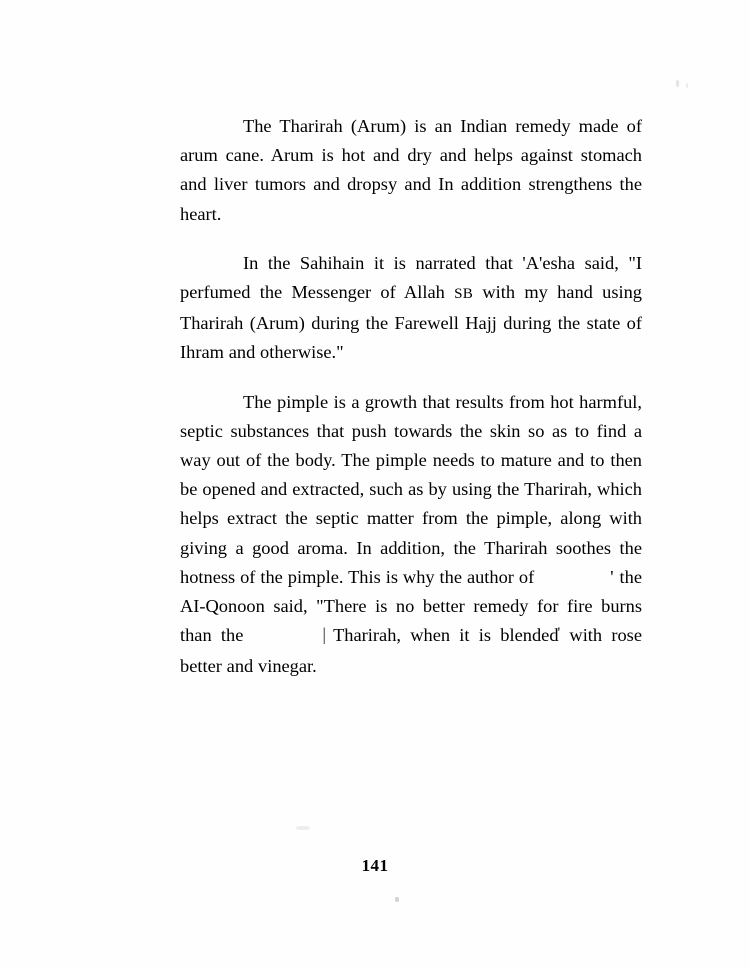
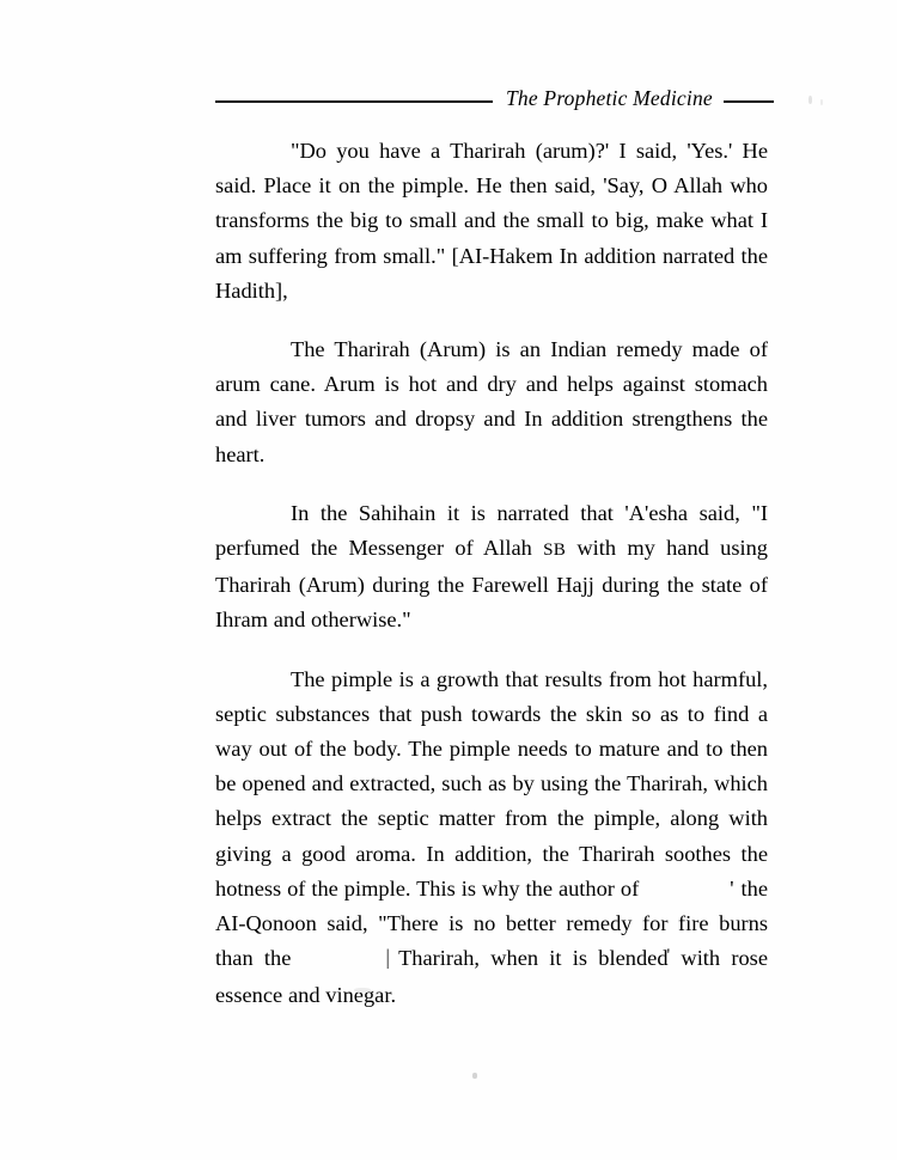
+ The Prophetic Medicine
+ "Do you have a Tharirah (arum)?' I said, 'Yes.' He said. Place it on the pimple. He then said, 'Say, O Allah who transforms the big to small and the small to big, make what I am suffering from small." [AI-Hakem In addition narrated the Hadith],
  The Tharirah (Arum) is an Indian remedy made of arum cane. Arum is hot and dry and helps against stomach and liver tumors and dropsy and In addition strengthens the heart.
  In the Sahihain it is narrated that 'A'esha said, "I perfumed the Messenger of Allah SB with my hand using Tharirah (Arum) during the Farewell Hajj during the state of Ihram and otherwise."
- The pimple is a growth that results from hot harmful, septic substances that push towards the skin so as to find a way out of the body. The pimple needs to mature and to then be opened and extracted, such as by using the Tharirah, which helps extract the septic matter from the pimple, along with giving a good aroma. In addition, the Tharirah soothes the hotness of the pimple. This is why the author of ' the AI-Qonoon said, "There is no better remedy for fire burns than the | Tharirah, when it is blended' with rose better and vinegar.
+ The pimple is a growth that results from hot harmful, septic substances that push towards the skin so as to find a way out of the body. The pimple needs to mature and to then be opened and extracted, such as by using the Tharirah, which helps extract the septic matter from the pimple, along with giving a good aroma. In addition, the Tharirah soothes the hotness of the pimple. This is why the author of ' the AI-Qonoon said, "There is no better remedy for fire burns than the | Tharirah, when it is blended' with rose essence and vinegar.
- 141
